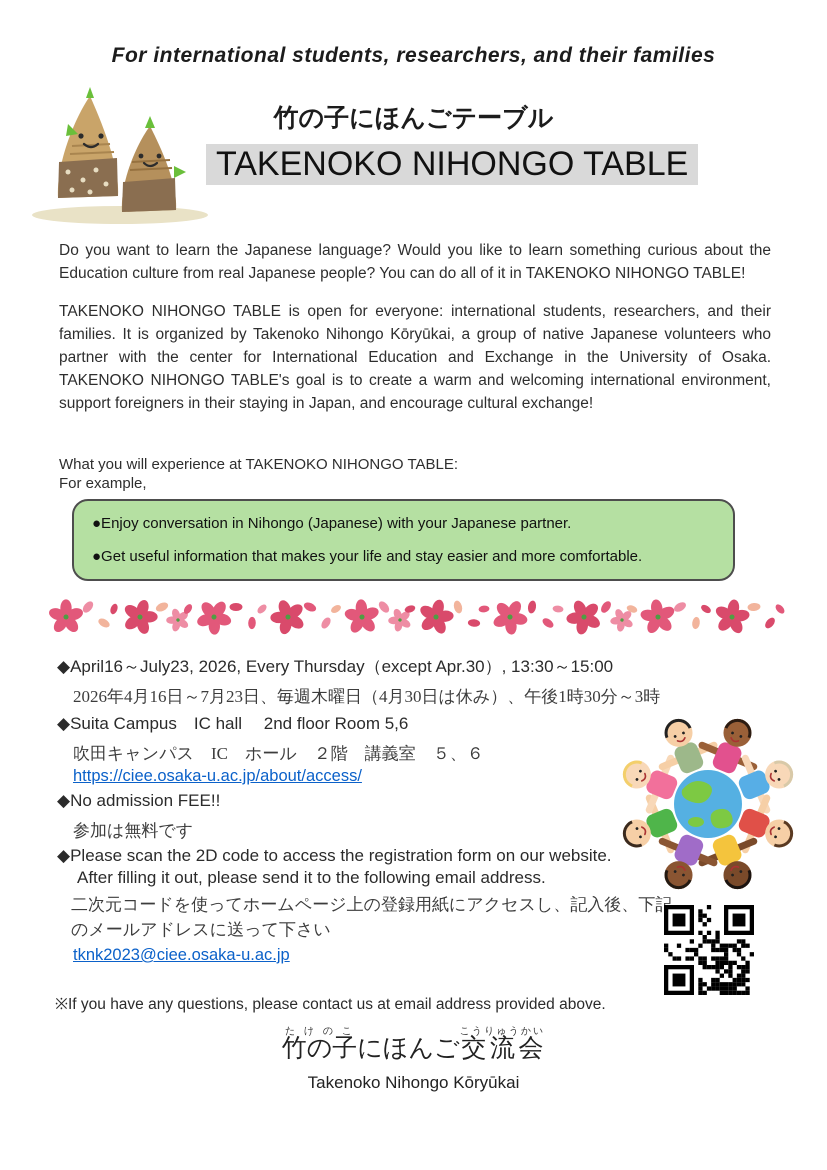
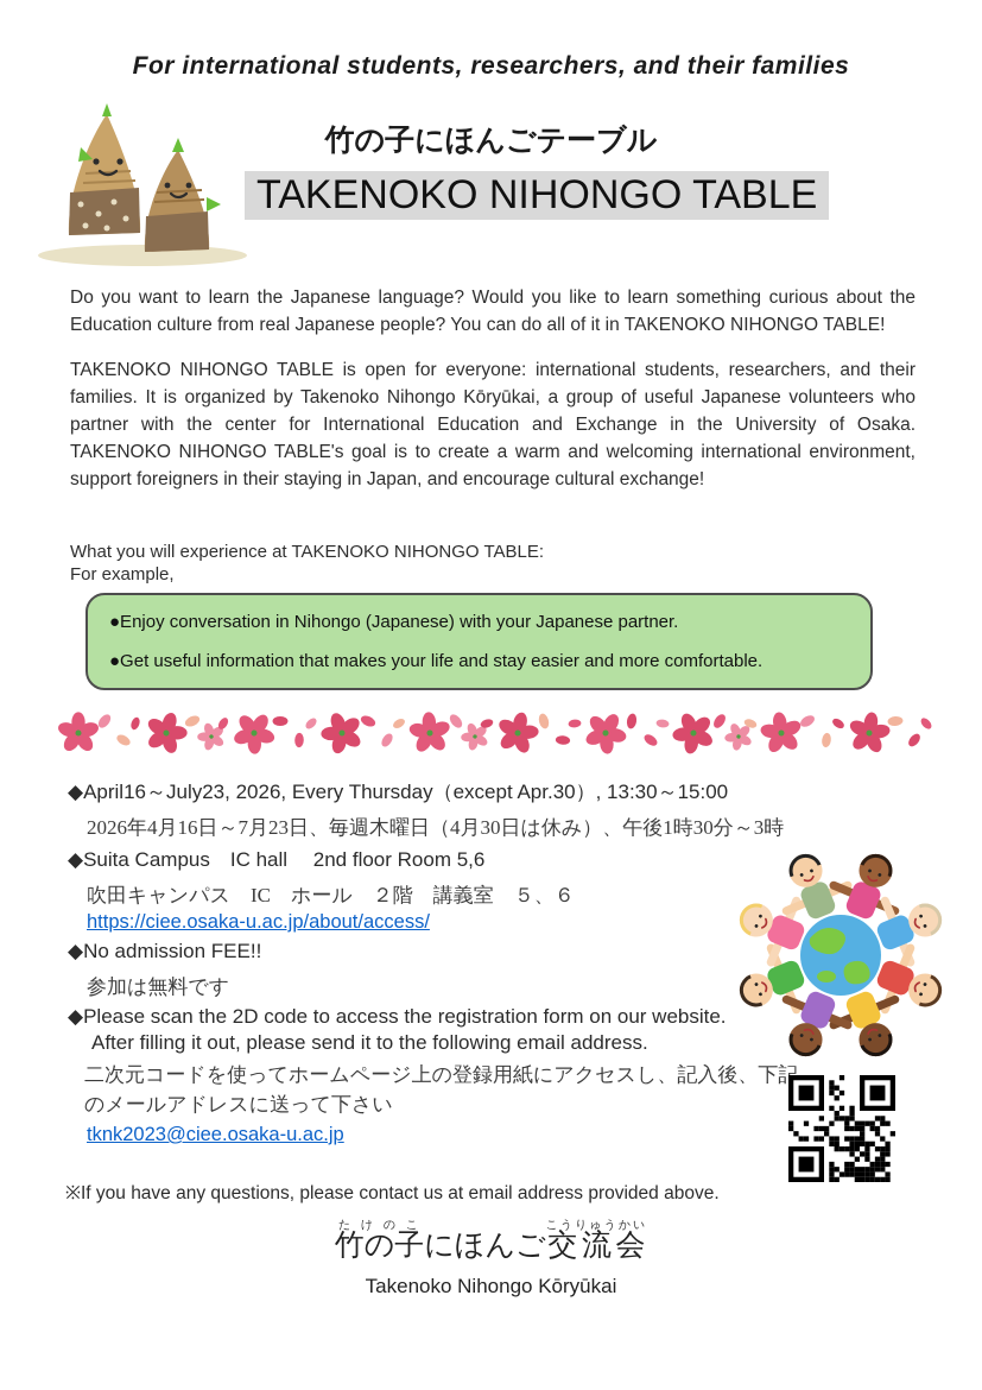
  For international students, researchers, and their families
  竹の子にほんごテーブル
  TAKENOKO NIHONGO TABLE
  Do you want to learn the Japanese language? Would you like to learn something curious about the Education culture from real Japanese people? You can do all of it in TAKENOKO NIHONGO TABLE!
- TAKENOKO NIHONGO TABLE is open for everyone: international students, researchers, and their families. It is organized by Takenoko Nihongo Kōryūkai, a group of native Japanese volunteers who partner with the center for International Education and Exchange in the University of Osaka. TAKENOKO NIHONGO TABLE's goal is to create a warm and welcoming international environment, support foreigners in their staying in Japan, and encourage cultural exchange!
+ TAKENOKO NIHONGO TABLE is open for everyone: international students, researchers, and their families. It is organized by Takenoko Nihongo Kōryūkai, a group of useful Japanese volunteers who partner with the center for International Education and Exchange in the University of Osaka. TAKENOKO NIHONGO TABLE's goal is to create a warm and welcoming international environment, support foreigners in their staying in Japan, and encourage cultural exchange!
  What you will experience at TAKENOKO NIHONGO TABLE:
  For example,
  ●Enjoy conversation in Nihongo (Japanese) with your Japanese partner.
  ●Get useful information that makes your life and stay easier and more comfortable.
  ◆April16～July23, 2026, Every Thursday（except Apr.30）, 13:30～15:00
  2026年4月16日～7月23日、毎週木曜日（4月30日は休み）、午後1時30分～3時
  ◆Suita Campus IC hall 2nd floor Room 5,6
  吹田キャンパス IC ホール ２階 講義室 ５、６
  https://ciee.osaka-u.ac.jp/about/access/
  ◆No admission FEE!!
  参加は無料です
  ◆Please scan the 2D code to access the registration form on our website.
  After filling it out, please send it to the following email address.
  二次元コードを使ってホームページ上の登録用紙にアクセスし、記入後、下記のメールアドレスに送って下さい
  tknk2023@ciee.osaka-u.ac.jp
  ※If you have any questions, please contact us at email address provided above.
  竹の子たけのこにほんご交流会こうりゅうかい
  Takenoko Nihongo Kōryūkai
